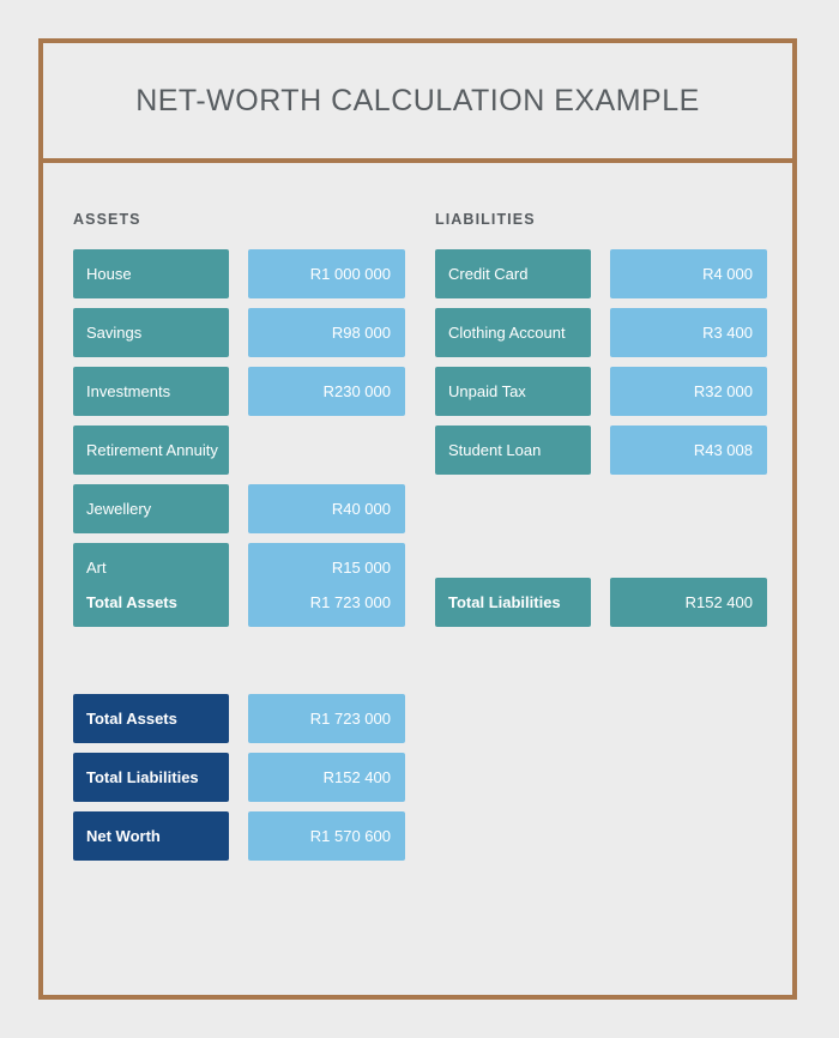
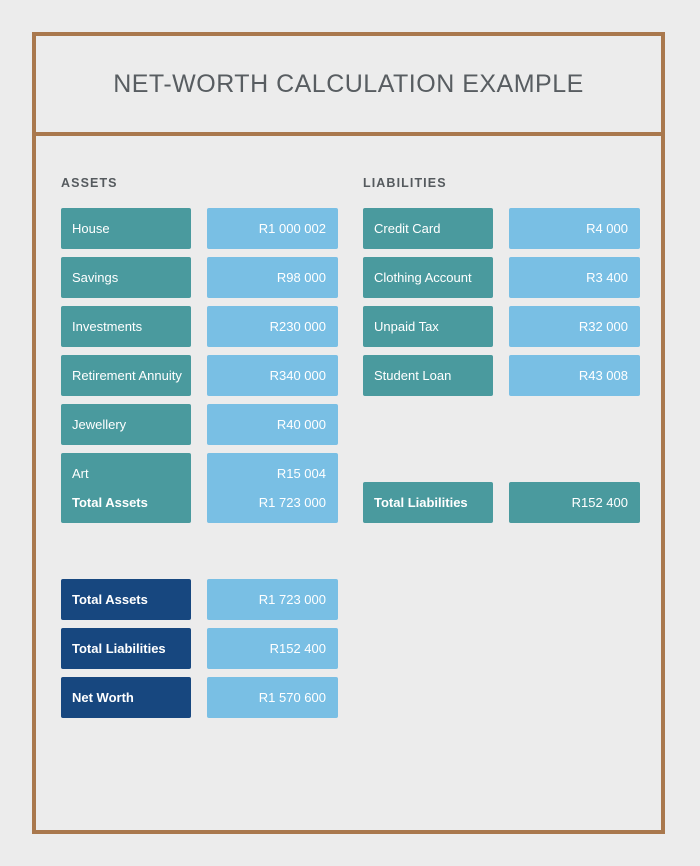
  NET-WORTH CALCULATION EXAMPLE
  ASSETS
  House
- R1 000 000
+ R1 000 002
  Savings
  R98 000
  Investments
  R230 000
  Retirement Annuity
+ R340 000
  Jewellery
  R40 000
  Art
- R15 000
+ R15 004
  Total Assets
  R1 723 000
  LIABILITIES
  Credit Card
  R4 000
  Clothing Account
  R3 400
  Unpaid Tax
  R32 000
  Student Loan
  R43 008
  Total Liabilities
  R152 400
  Total Assets
  R1 723 000
  Total Liabilities
  R152 400
  Net Worth
  R1 570 600
